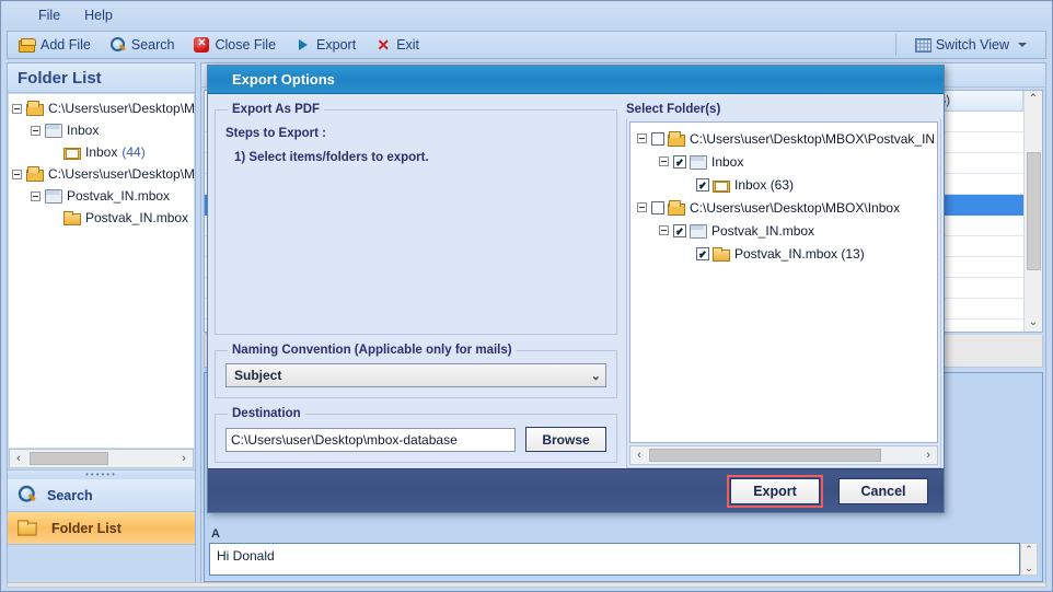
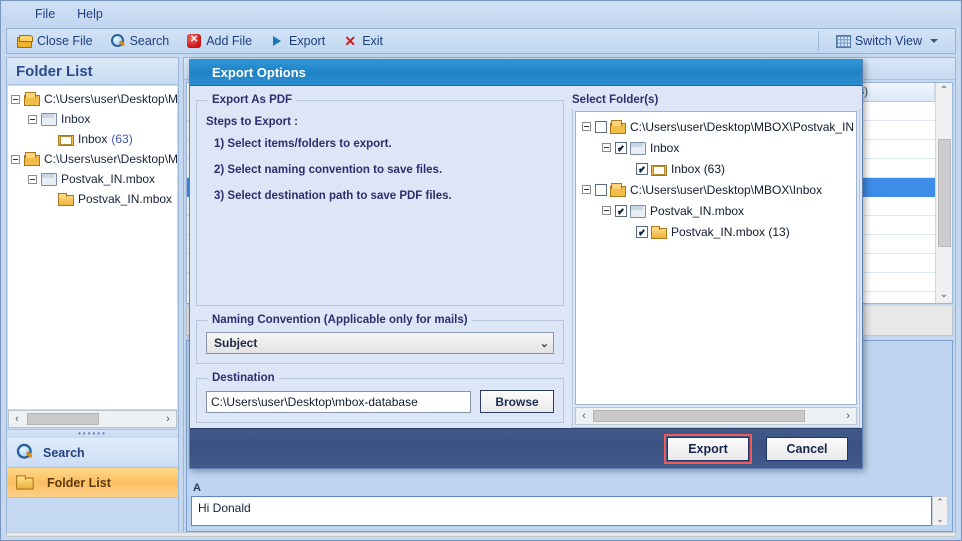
  File
  Help
- Add File
+ Close File
  Search
- Close File
+ Add File
  Export
  Exit
  Switch View
  Folder List
  C:\Users\user\Desktop\M
  Inbox
  Inbox
- (44)
+ (63)
  C:\Users\user\Desktop\M
  Postvak_IN.mbox
  Postvak_IN.mbox
  ‹
  ›
  ••••••
  Search
  Folder List
  ⌃
  ⌄
  A
  Hi Donald
  ⌃
  ⌄
  Export Options
  Export As PDF
  Steps to Export :
  1) Select items/folders to export.
+ 2) Select naming convention to save files.
+ 3) Select destination path to save PDF files.
  Naming Convention (Applicable only for mails)
  Subject
  ⌄
  Destination
  C:\Users\user\Desktop\mbox-database
  Browse
  Select Folder(s)
  C:\Users\user\Desktop\MBOX\Postvak_IN
  Inbox
  Inbox (63)
  C:\Users\user\Desktop\MBOX\Inbox
  Postvak_IN.mbox
  Postvak_IN.mbox (13)
  ‹
  ›
  Export
  Cancel
